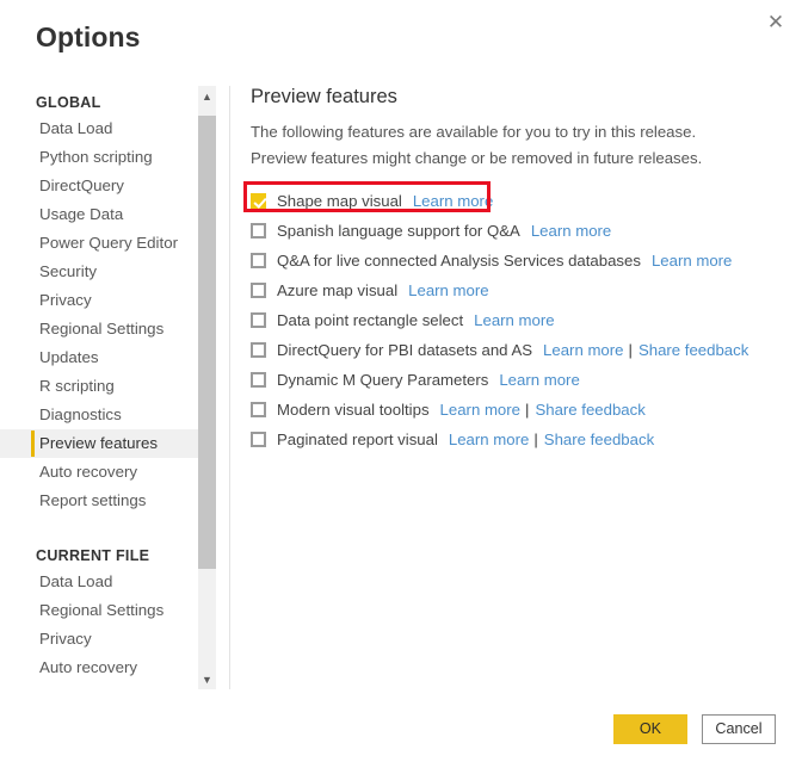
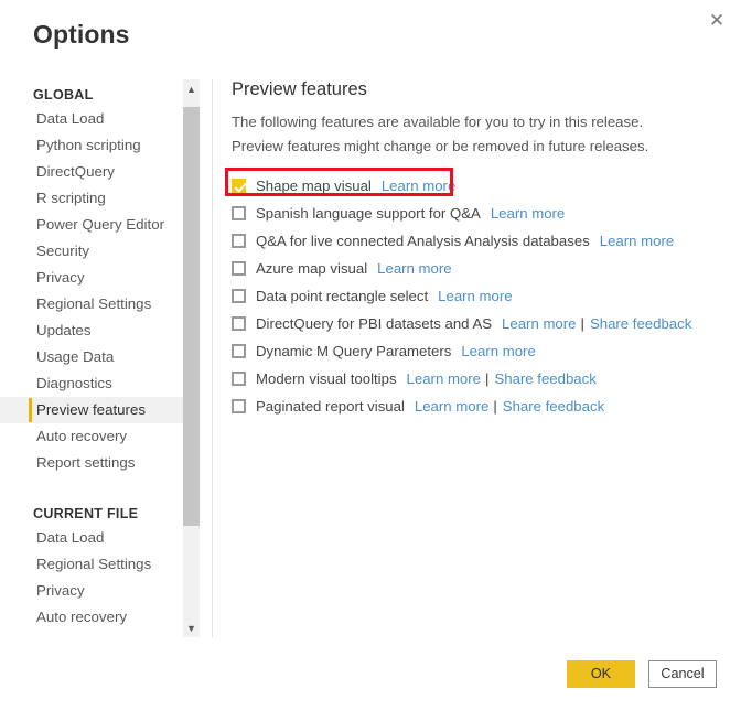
  ✕
  Options
  GLOBAL
  Data Load
  Python scripting
  DirectQuery
- Usage Data
+ R scripting
  Power Query Editor
  Security
  Privacy
  Regional Settings
  Updates
- R scripting
+ Usage Data
  Diagnostics
  Preview features
  Auto recovery
  Report settings
  CURRENT FILE
  Data Load
  Regional Settings
  Privacy
  Auto recovery
  ▲
  ▼
  Preview features
  The following features are available for you to try in this release. Preview features might change or be removed in future releases.
  Shape map visual
  Learn more
  Spanish language support for Q&A
  Learn more
- Q&A for live connected Analysis Services databases
+ Q&A for live connected Analysis Analysis databases
  Learn more
  Azure map visual
  Learn more
  Data point rectangle select
  Learn more
  DirectQuery for PBI datasets and AS
  Learn more
  |
  Share feedback
  Dynamic M Query Parameters
  Learn more
  Modern visual tooltips
  Learn more
  |
  Share feedback
  Paginated report visual
  Learn more
  |
  Share feedback
  OK
  Cancel
